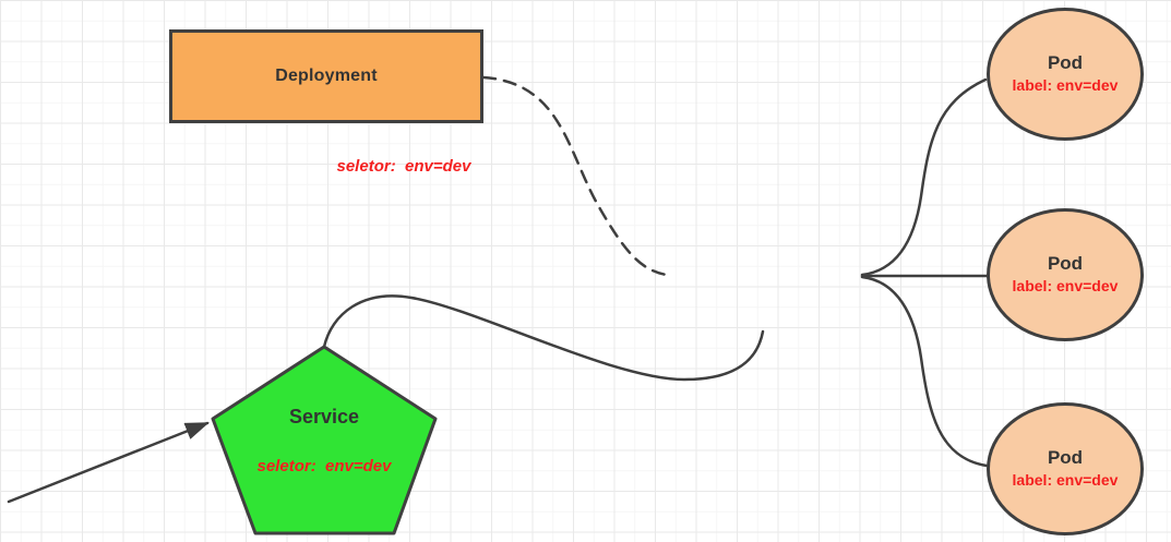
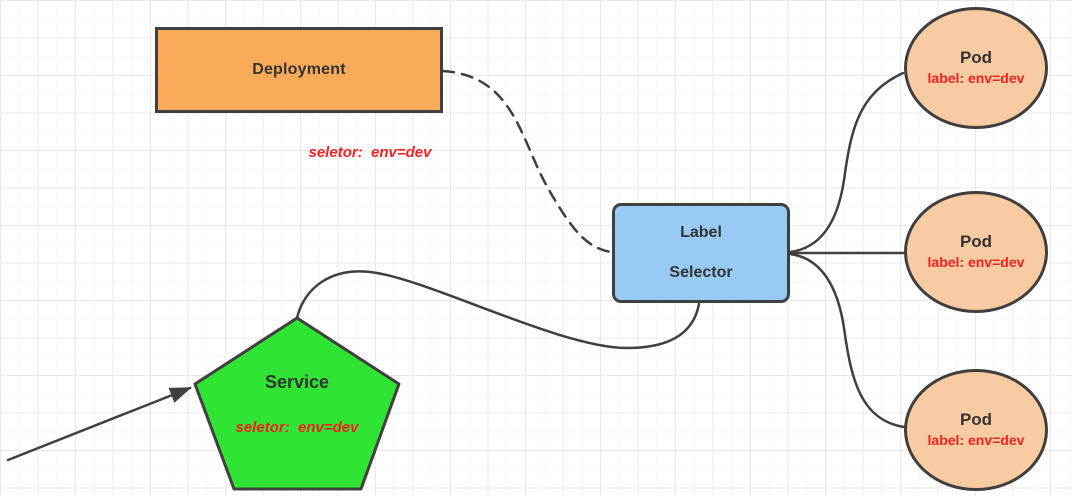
  Deployment
  seletor: env=dev
+ Label
+ Selector
  Service
  seletor: env=dev
  Pod
  label: env=dev
  Pod
  label: env=dev
  Pod
  label: env=dev
